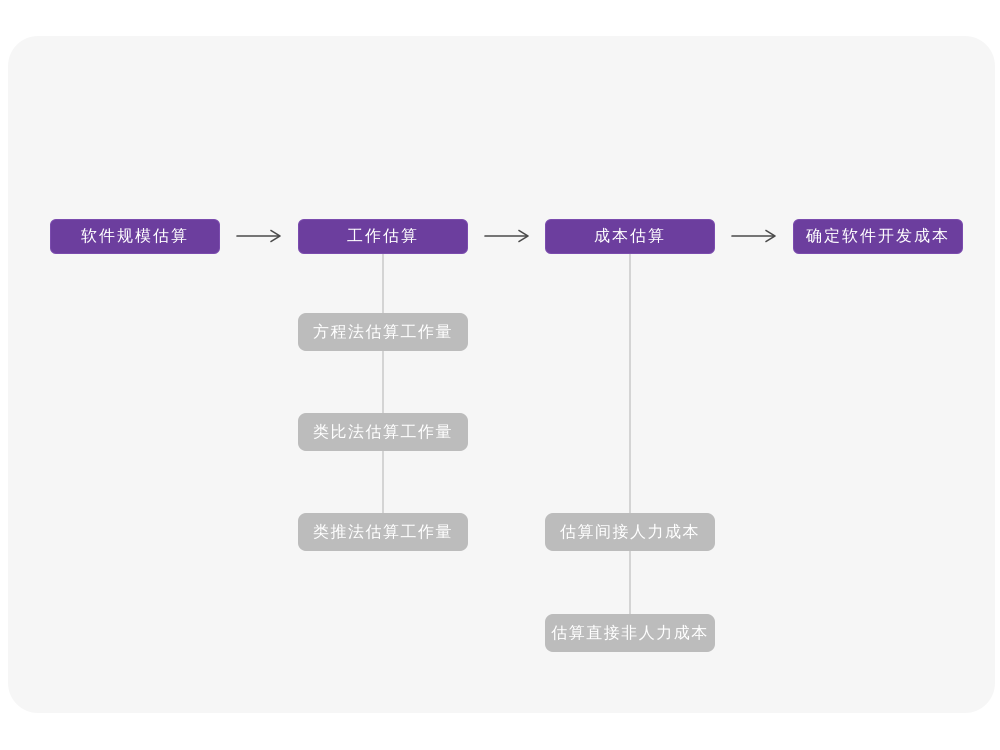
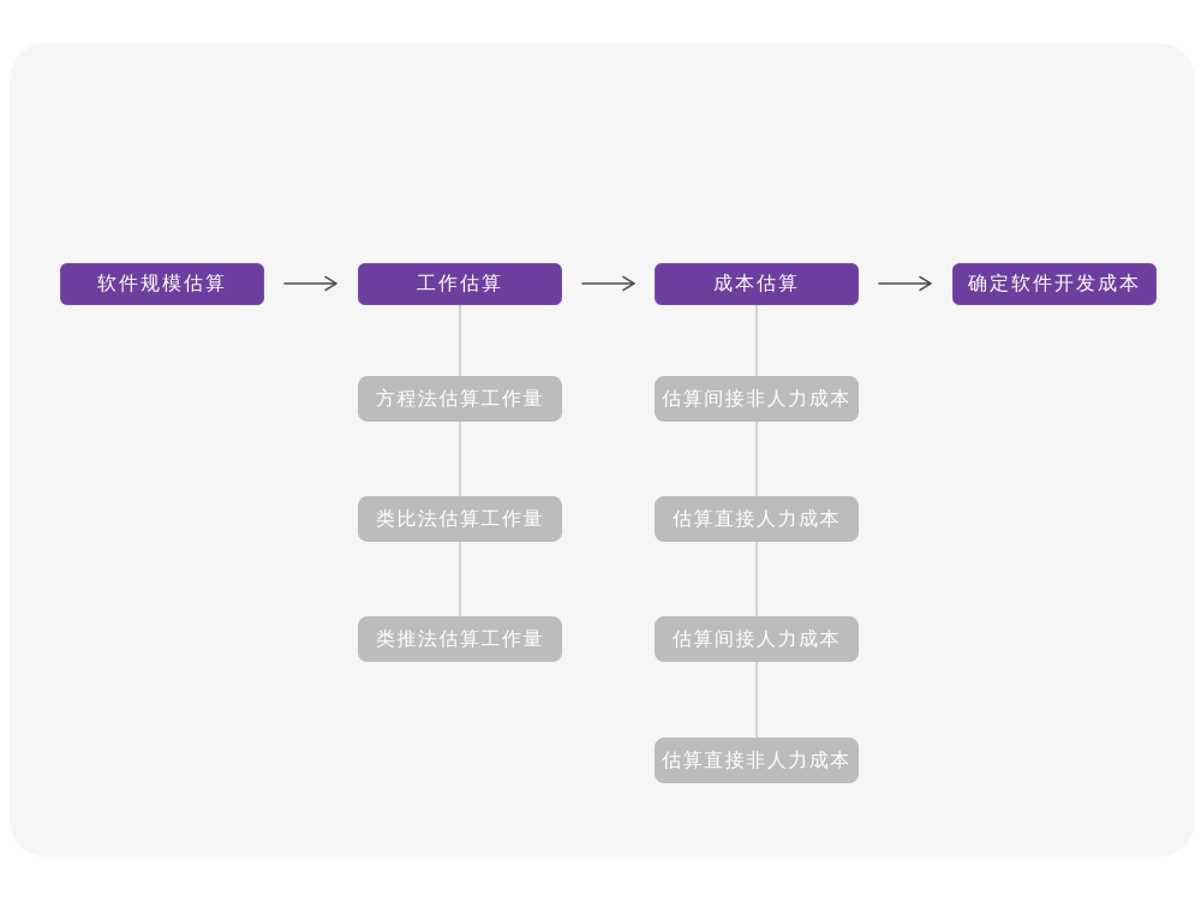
  软件规模估算
  工作估算
  成本估算
  确定软件开发成本
  方程法估算工作量
  类比法估算工作量
  类推法估算工作量
+ 估算间接非人力成本
+ 估算直接人力成本
  估算间接人力成本
  估算直接非人力成本
